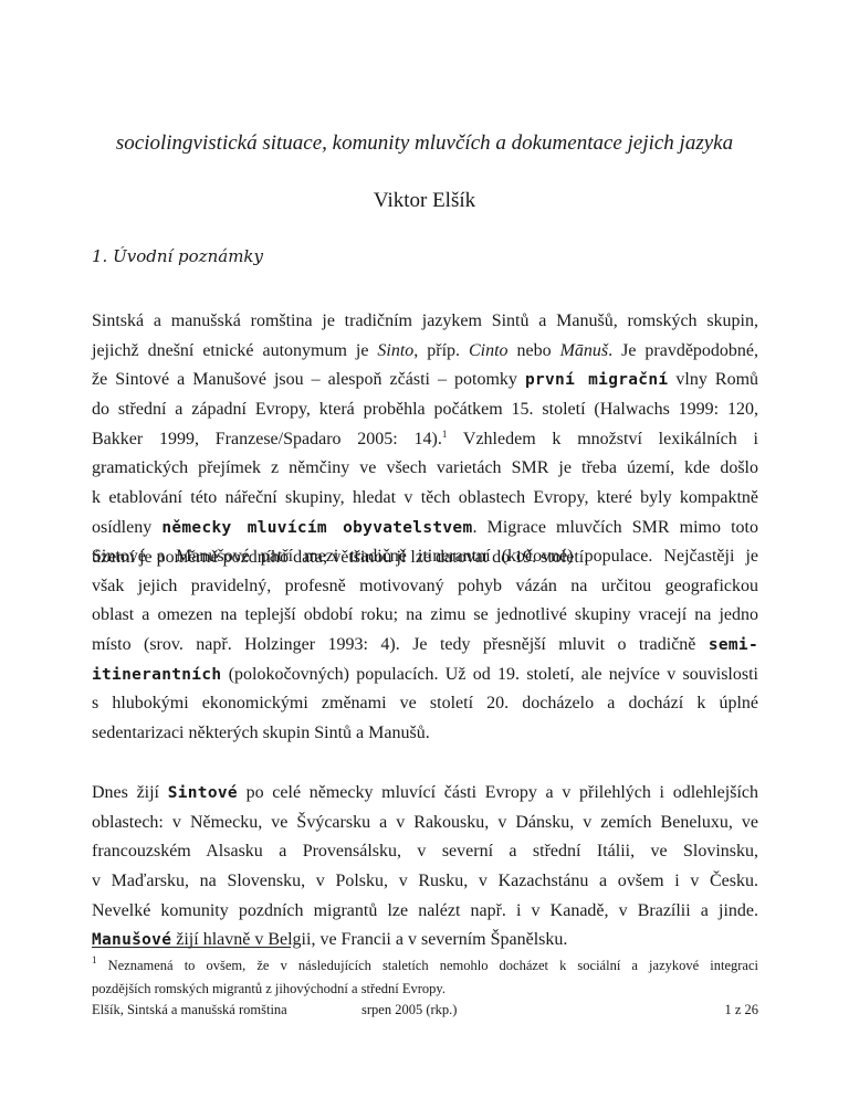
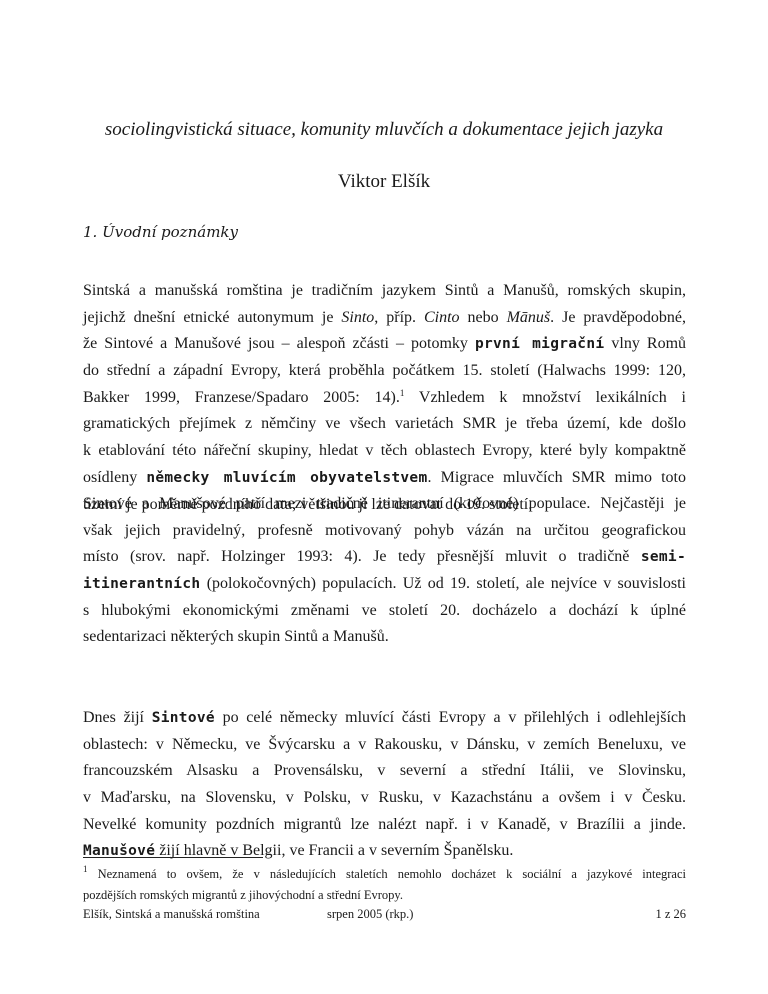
  sociolingvistická situace, komunity mluvčích a dokumentace jejich jazyka
  Viktor Elšík
  1. Úvodní poznámky
  Sintská a manušská romština je tradičním jazykem Sintů a Manušů, romských skupin,
  jejichž dnešní etnické autonymum je Sinto, příp. Cinto nebo Mānuš. Je pravděpodobné,
  že Sintové a Manušové jsou – alespoň zčásti – potomky první migrační vlny Romů
  do střední a západní Evropy, která proběhla počátkem 15. století (Halwachs 1999: 120,
  Bakker 1999, Franzese/Spadaro 2005: 14).1 Vzhledem k množství lexikálních i
  gramatických přejímek z němčiny ve všech varietách SMR je třeba území, kde došlo
  k etablování této nářeční skupiny, hledat v těch oblastech Evropy, které byly kompaktně
  osídleny německy mluvícím obyvatelstvem. Migrace mluvčích SMR mimo toto
  území je poměrně pozdního data; většinou ji lze datovat do 19. století.
  Sintové a Manušové patří mezi tradičně itinerantní (kočovné) populace. Nejčastěji je
  však jejich pravidelný, profesně motivovaný pohyb vázán na určitou geografickou
- oblast a omezen na teplejší období roku; na zimu se jednotlivé skupiny vracejí na jedno
  místo (srov. např. Holzinger 1993: 4). Je tedy přesnější mluvit o tradičně semi-
  itinerantních (polokočovných) populacích. Už od 19. století, ale nejvíce v souvislosti
  s hlubokými ekonomickými změnami ve století 20. docházelo a dochází k úplné
  sedentarizaci některých skupin Sintů a Manušů.
  Dnes žijí Sintové po celé německy mluvící části Evropy a v přilehlých i odlehlejších
  oblastech: v Německu, ve Švýcarsku a v Rakousku, v Dánsku, v zemích Beneluxu, ve
  francouzském Alsasku a Provensálsku, v severní a střední Itálii, ve Slovinsku,
  v Maďarsku, na Slovensku, v Polsku, v Rusku, v Kazachstánu a ovšem i v Česku.
  Nevelké komunity pozdních migrantů lze nalézt např. i v Kanadě, v Brazílii a jinde.
  Manušové žijí hlavně v Belgii, ve Francii a v severním Španělsku.
  1 Neznamená to ovšem, že v následujících staletích nemohlo docházet k sociální a jazykové integraci
  pozdějších romských migrantů z jihovýchodní a střední Evropy.
  Elšík, Sintská a manušská romština
  srpen 2005 (rkp.)
  1 z 26
